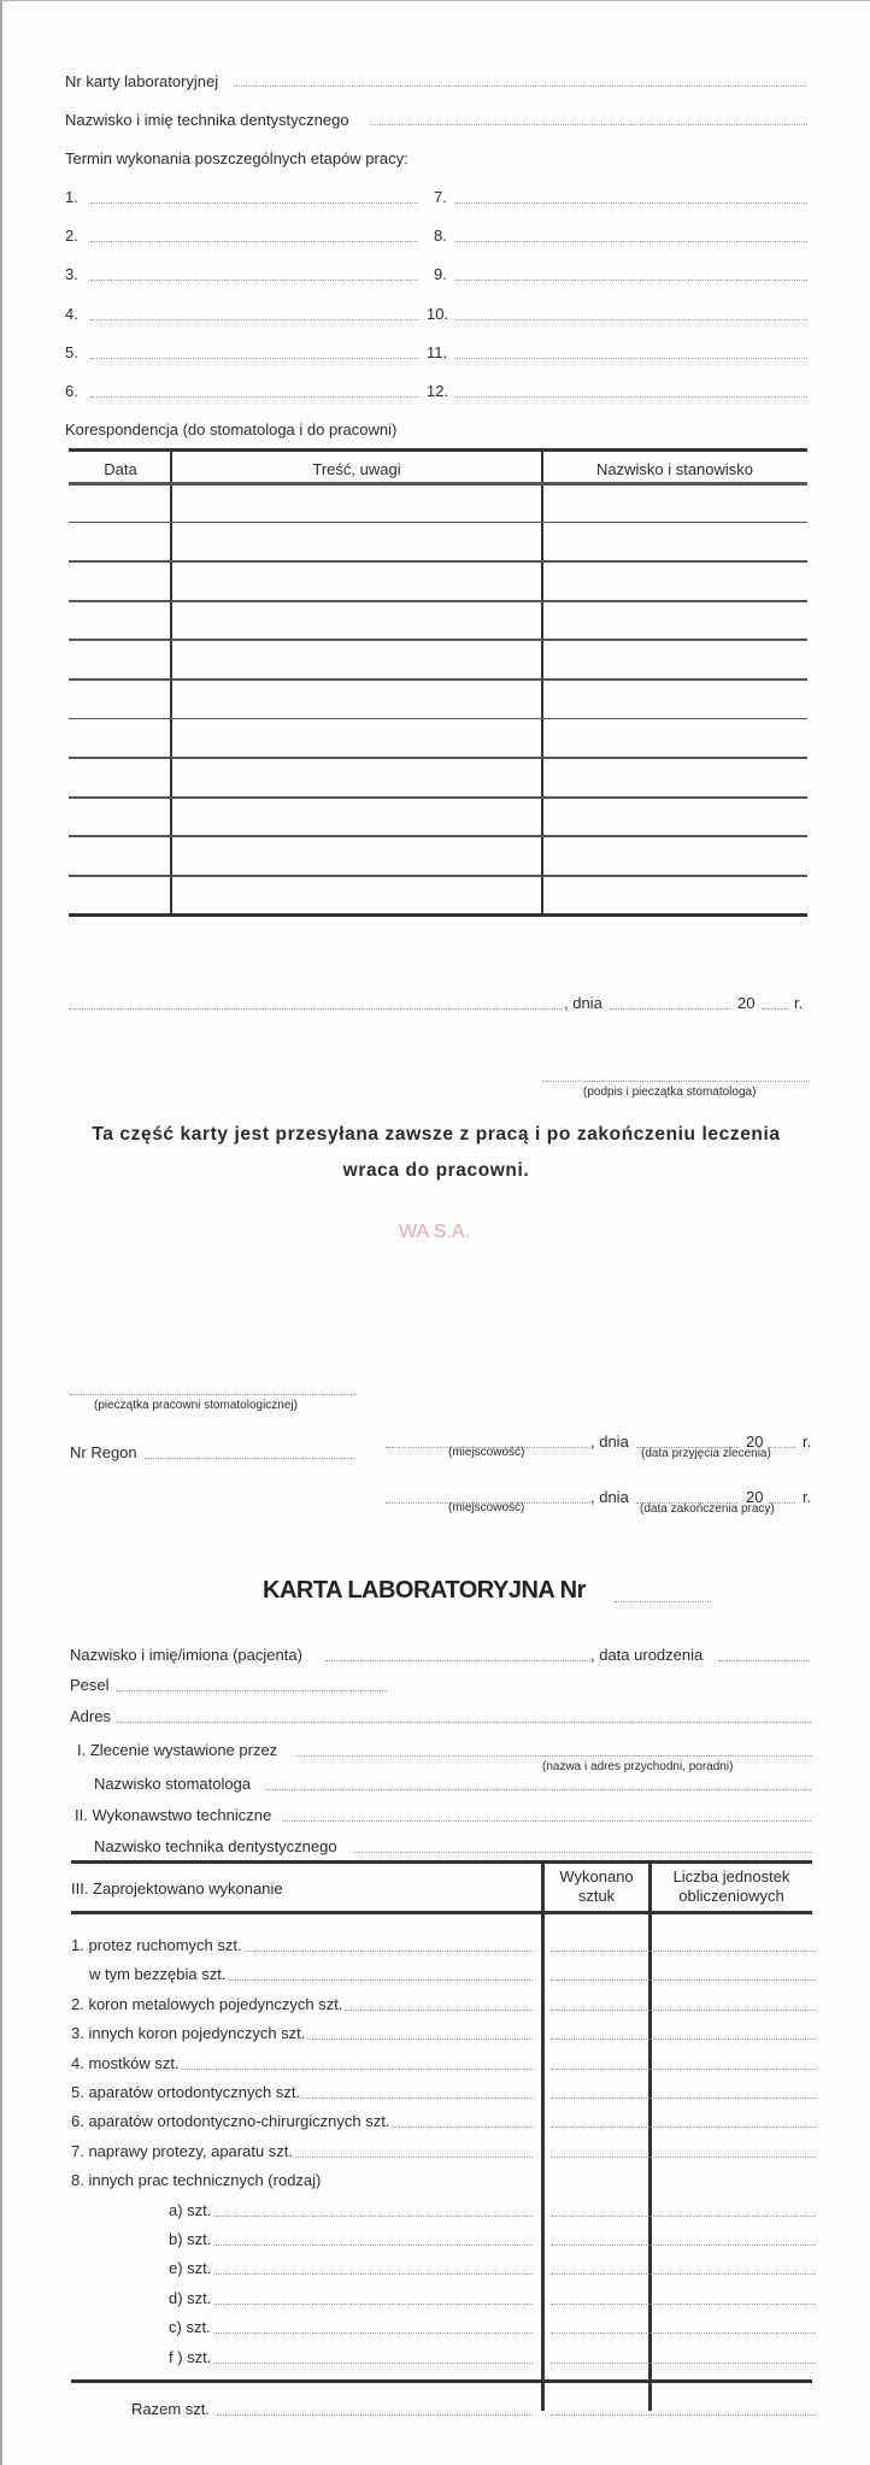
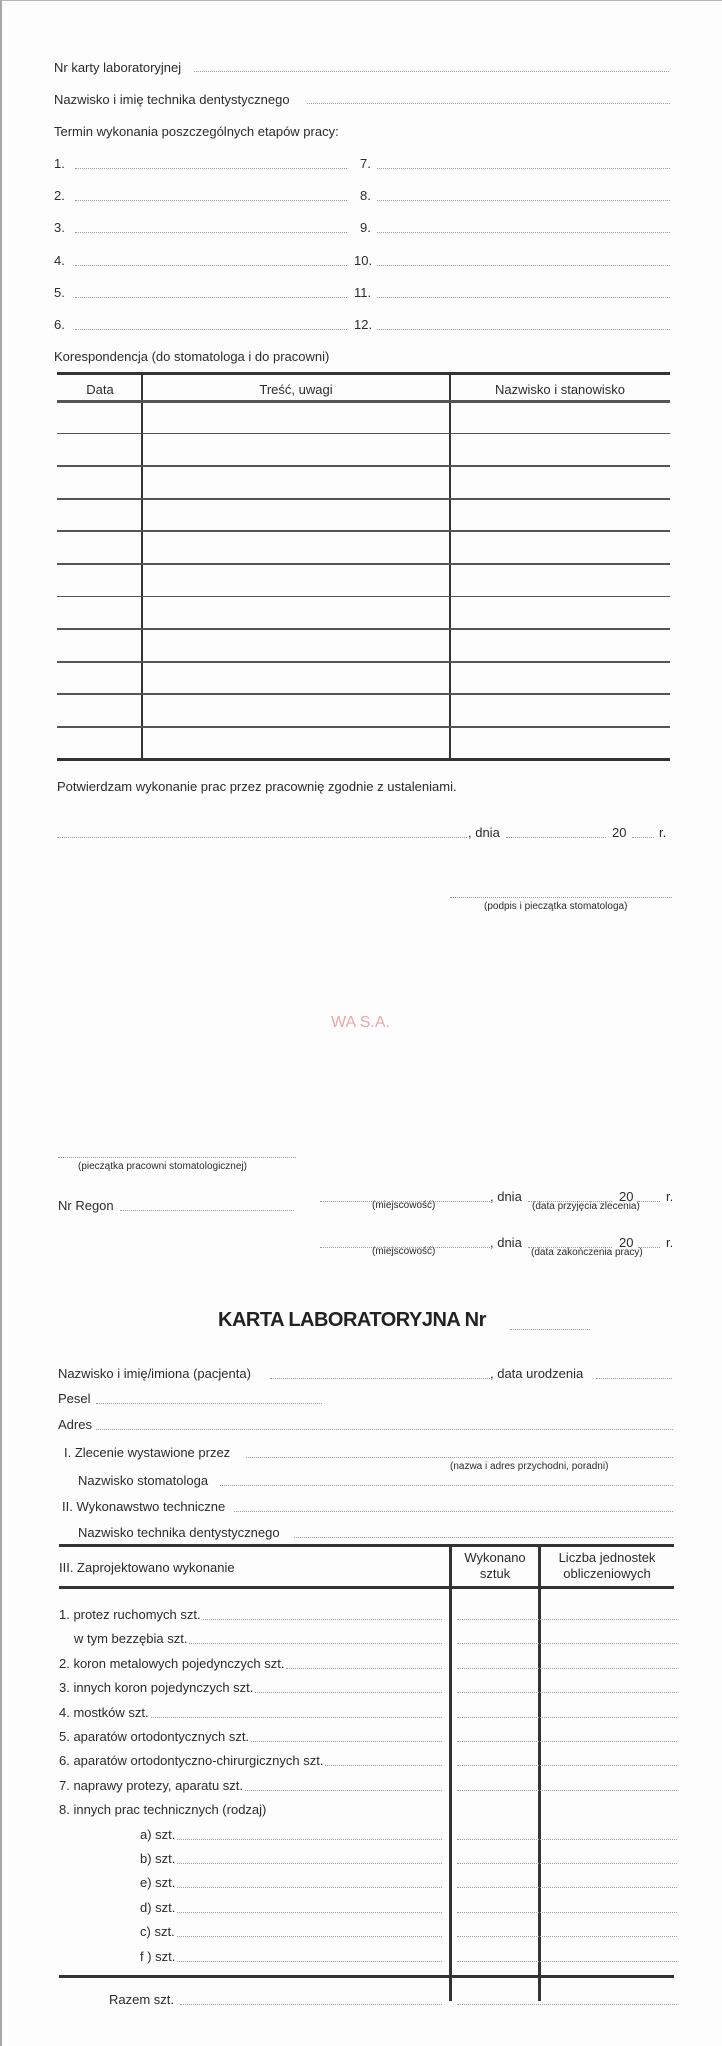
  Nr karty laboratoryjnej
  Nazwisko i imię technika dentystycznego
  Termin wykonania poszczególnych etapów pracy:
  Korespondencja (do stomatologa i do pracowni)
  Data
  Treść, uwagi
  Nazwisko i stanowisko
+ Potwierdzam wykonanie prac przez pracownię zgodnie z ustaleniami.
  , dnia
  20
  r.
  (podpis i pieczątka stomatologa)
- Ta część karty jest przesyłana zawsze z pracą i po zakończeniu leczenia
- wraca do pracowni.
  WA S.A.
  (pieczątka pracowni stomatologicznej)
  Nr Regon
  , dnia
  20
  r.
  (miejscowość)
  (data przyjęcia zlecenia)
  , dnia
  20
  r.
  (miejscowość)
  (data zakończenia pracy)
  KARTA LABORATORYJNA Nr
  Nazwisko i imię/imiona (pacjenta)
  , data urodzenia
  Pesel
  Adres
  I. Zlecenie wystawione przez
  (nazwa i adres przychodni, poradni)
  Nazwisko stomatologa
  II. Wykonawstwo techniczne
  Nazwisko technika dentystycznego
  III. Zaprojektowano wykonanie
  Wykonano
  sztuk
  Liczba jednostek
  obliczeniowych
  Razem szt.
  1.
  7.
  2.
  8.
  3.
  9.
  4.
  10.
  5.
  11.
  6.
  12.
  1. protez ruchomych szt.
  w tym bezzębia szt.
  2. koron metalowych pojedynczych szt.
  3. innych koron pojedynczych szt.
  4. mostków szt.
  5. aparatów ortodontycznych szt.
  6. aparatów ortodontyczno-chirurgicznych szt.
  7. naprawy protezy, aparatu szt.
  8. innych prac technicznych (rodzaj)
  a) szt.
  b) szt.
  e) szt.
  d) szt.
  c) szt.
  f ) szt.
